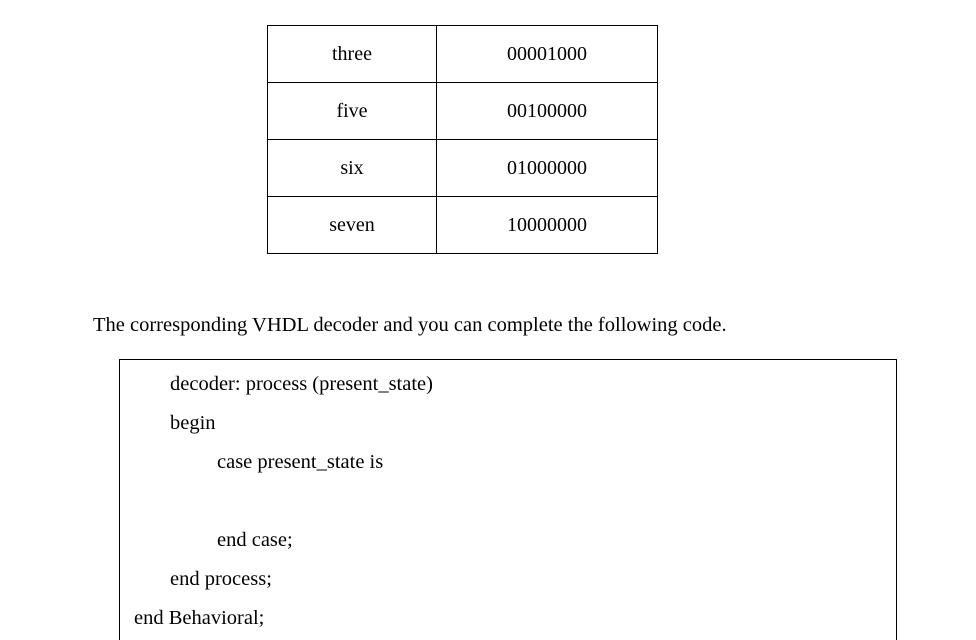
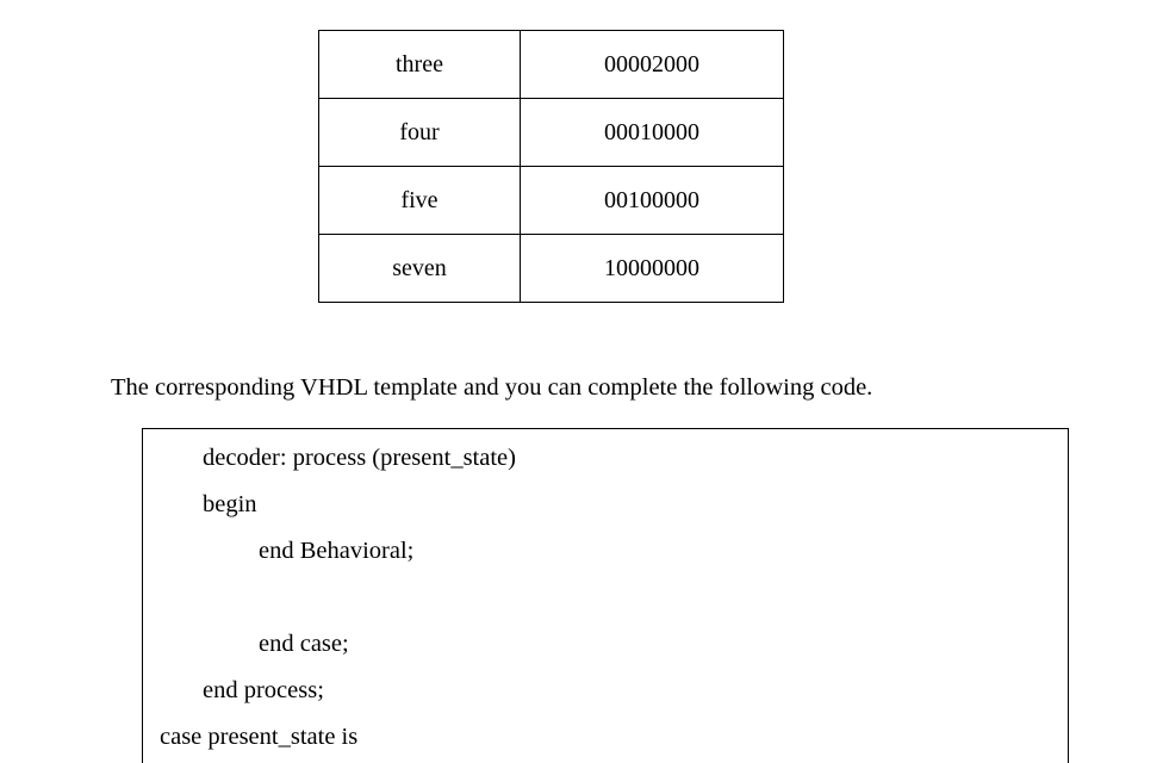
- three	00001000
+ three	00002000
+ four	00010000
  five	00100000
- six	01000000
  seven	10000000
- The corresponding VHDL decoder and you can complete the following code.
+ The corresponding VHDL template and you can complete the following code.
  decoder: process (present_state)
  begin
- case present_state is
+ end Behavioral;
  end case;
  end process;
- end Behavioral;
+ case present_state is
